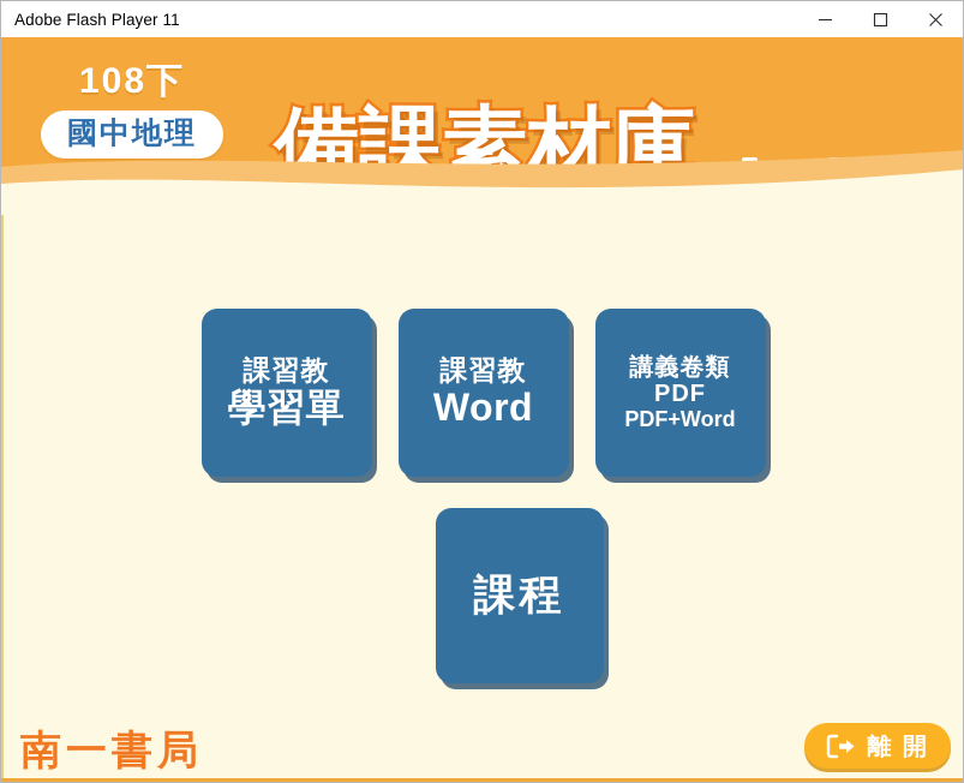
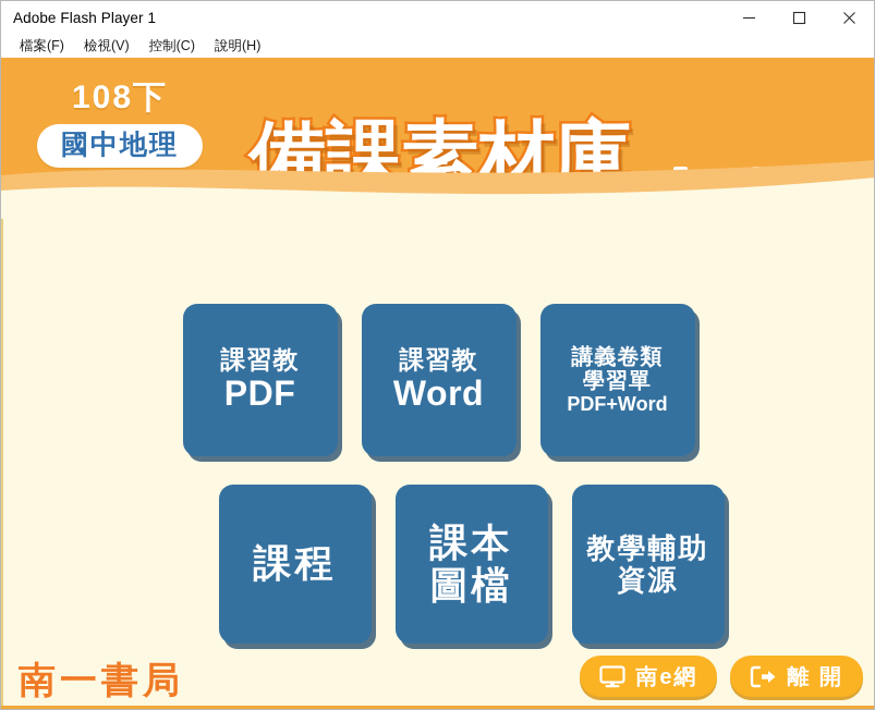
- Adobe Flash Player 11
+ Adobe Flash Player 1
+ 檔案(F)
+ 檢視(V)
+ 控制(C)
+ 說明(H)
  108下
  國中地理
  備課素材庫
  課習教
- 學習單
+ PDF
  課習教
  Word
  講義卷類
- PDF
+ 學習單
  PDF+Word
  課程
+ 課本
+ 圖檔
+ 教學輔助
+ 資源
  南一書局
+ 南e網
  離 開
